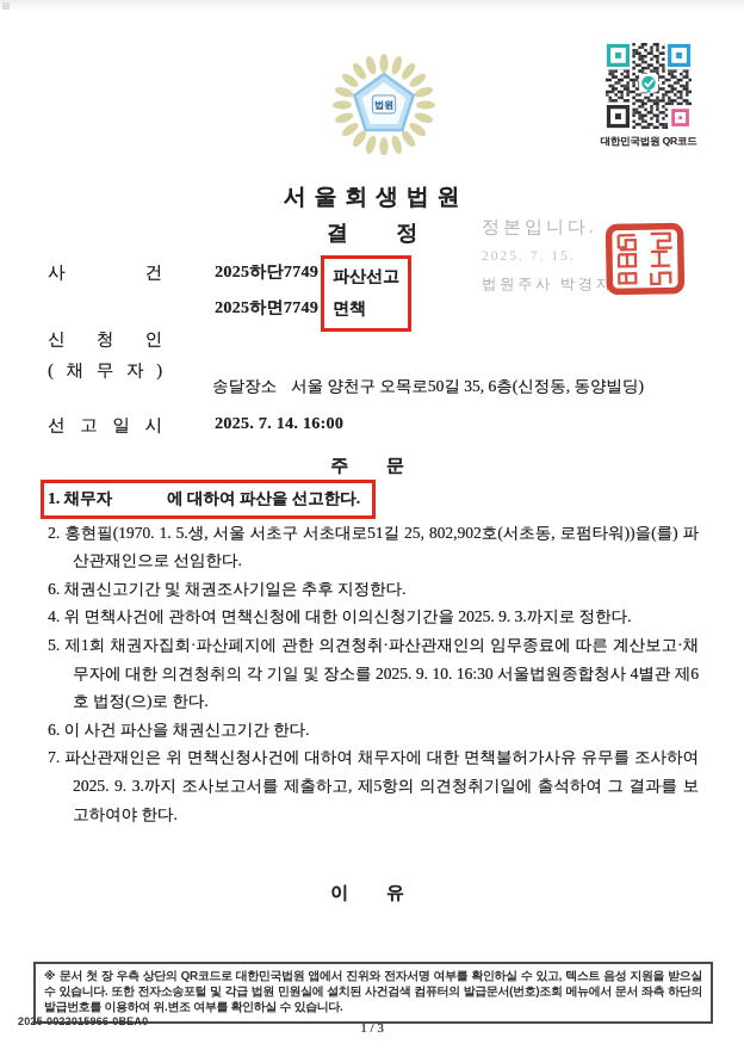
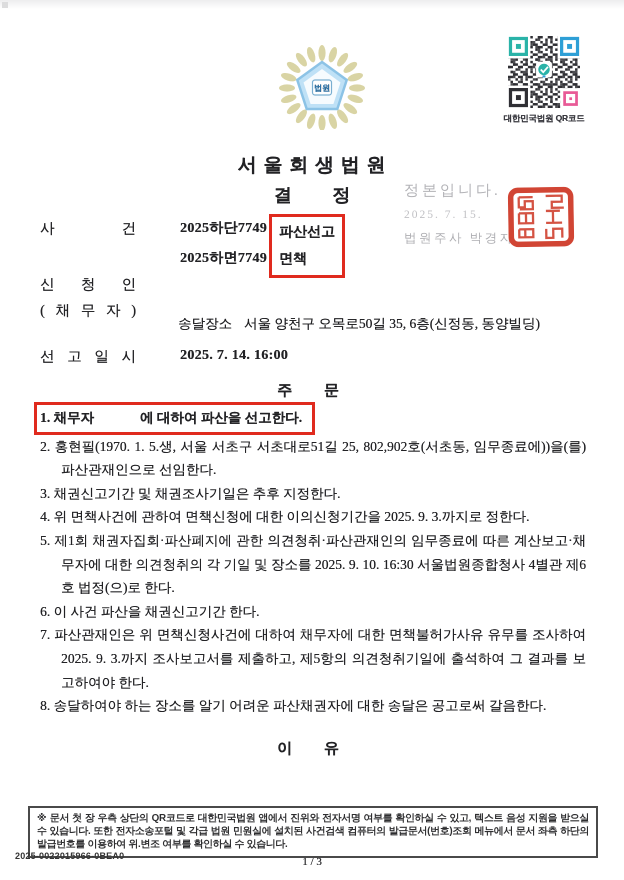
  법원
  대한민국법원 QR코드
  서 울 회 생 법 원
  결 정
  정본입니다.
  2025. 7. 15.
  법원주사 박경자
  사 건
  2025하단7749
  2025하면7749
  파산선고
  면책
  신 청 인
  ( 채 무 자 )
  송달장소 서울 양천구 오목로50길 35, 6층(신정동, 동양빌딩)
  선 고 일 시
  2025. 7. 14. 16:00
  주 문
  1. 채무자 에 대하여 파산을 선고한다.
- 2. 홍현필(1970. 1. 5.생, 서울 서초구 서초대로51길 25, 802,902호(서초동, 로펌타워))을(를) 파산관재인으로 선임한다.
+ 2. 홍현필(1970. 1. 5.생, 서울 서초구 서초대로51길 25, 802,902호(서초동, 임무종료에))을(를) 파산관재인으로 선임한다.
- 6. 채권신고기간 및 채권조사기일은 추후 지정한다.
+ 3. 채권신고기간 및 채권조사기일은 추후 지정한다.
  4. 위 면책사건에 관하여 면책신청에 대한 이의신청기간을 2025. 9. 3.까지로 정한다.
  5. 제1회 채권자집회·파산폐지에 관한 의견청취·파산관재인의 임무종료에 따른 계산보고·채무자에 대한 의견청취의 각 기일 및 장소를 2025. 9. 10. 16:30 서울법원종합청사 4별관 제6호 법정(으)로 한다.
  6. 이 사건 파산을 채권신고기간 한다.
  7. 파산관재인은 위 면책신청사건에 대하여 채무자에 대한 면책불허가사유 유무를 조사하여 2025. 9. 3.까지 조사보고서를 제출하고, 제5항의 의견청취기일에 출석하여 그 결과를 보고하여야 한다.
+ 8. 송달하여야 하는 장소를 알기 어려운 파산채권자에 대한 송달은 공고로써 갈음한다.
  이 유
  ※ 문서 첫 장 우측 상단의 QR코드로 대한민국법원 앱에서 진위와 전자서명 여부를 확인하실 수 있고, 텍스트 음성 지원을 받으실 수 있습니다. 또한 전자소송포털 및 각급 법원 민원실에 설치된 사건검색 컴퓨터의 발급문서(번호)조회 메뉴에서 문서 좌측 하단의 발급번호를 이용하여 위.변조 여부를 확인하실 수 있습니다.
  2025-0022015966-0BEA0
  1 / 3
